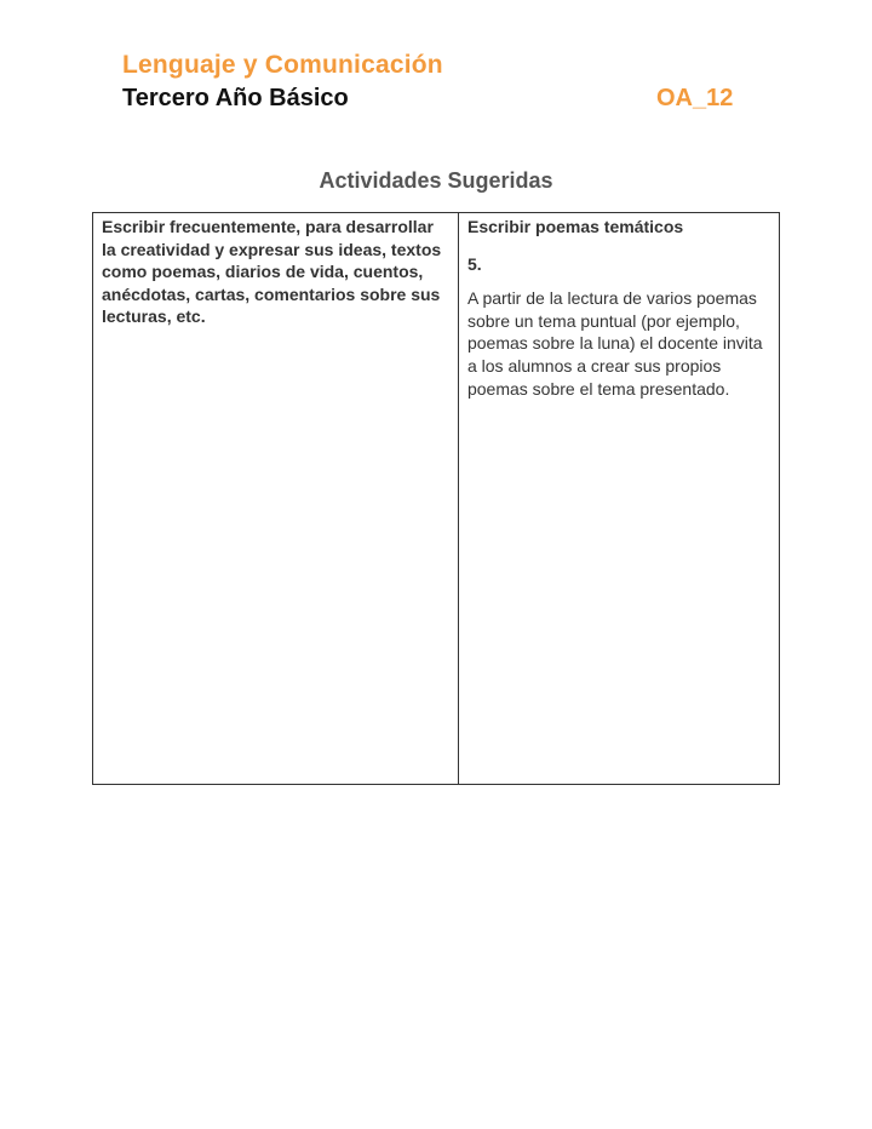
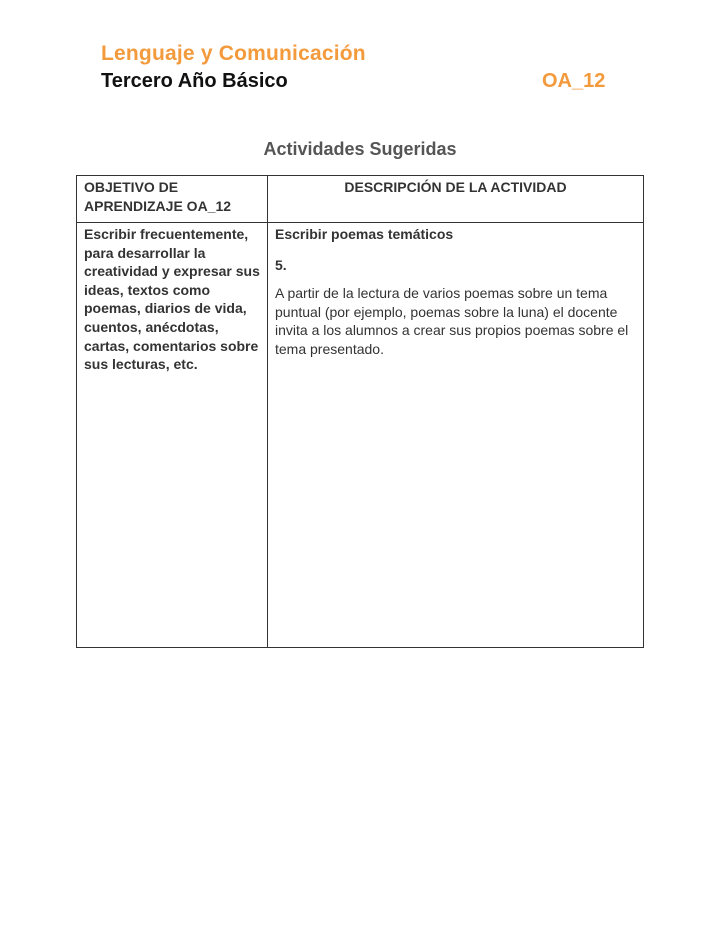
  Lenguaje y Comunicación
  Tercero Año Básico
  OA_12
  Actividades Sugeridas
+ OBJETIVO DE APRENDIZAJE OA_12	DESCRIPCIÓN DE LA ACTIVIDAD
  Escribir frecuentemente, para desarrollar la creatividad y expresar sus ideas, textos como poemas, diarios de vida, cuentos, anécdotas, cartas, comentarios sobre sus lecturas, etc.	Escribir poemas temáticos 5. A partir de la lectura de varios poemas sobre un tema puntual (por ejemplo, poemas sobre la luna) el docente invita a los alumnos a crear sus propios poemas sobre el tema presentado.
